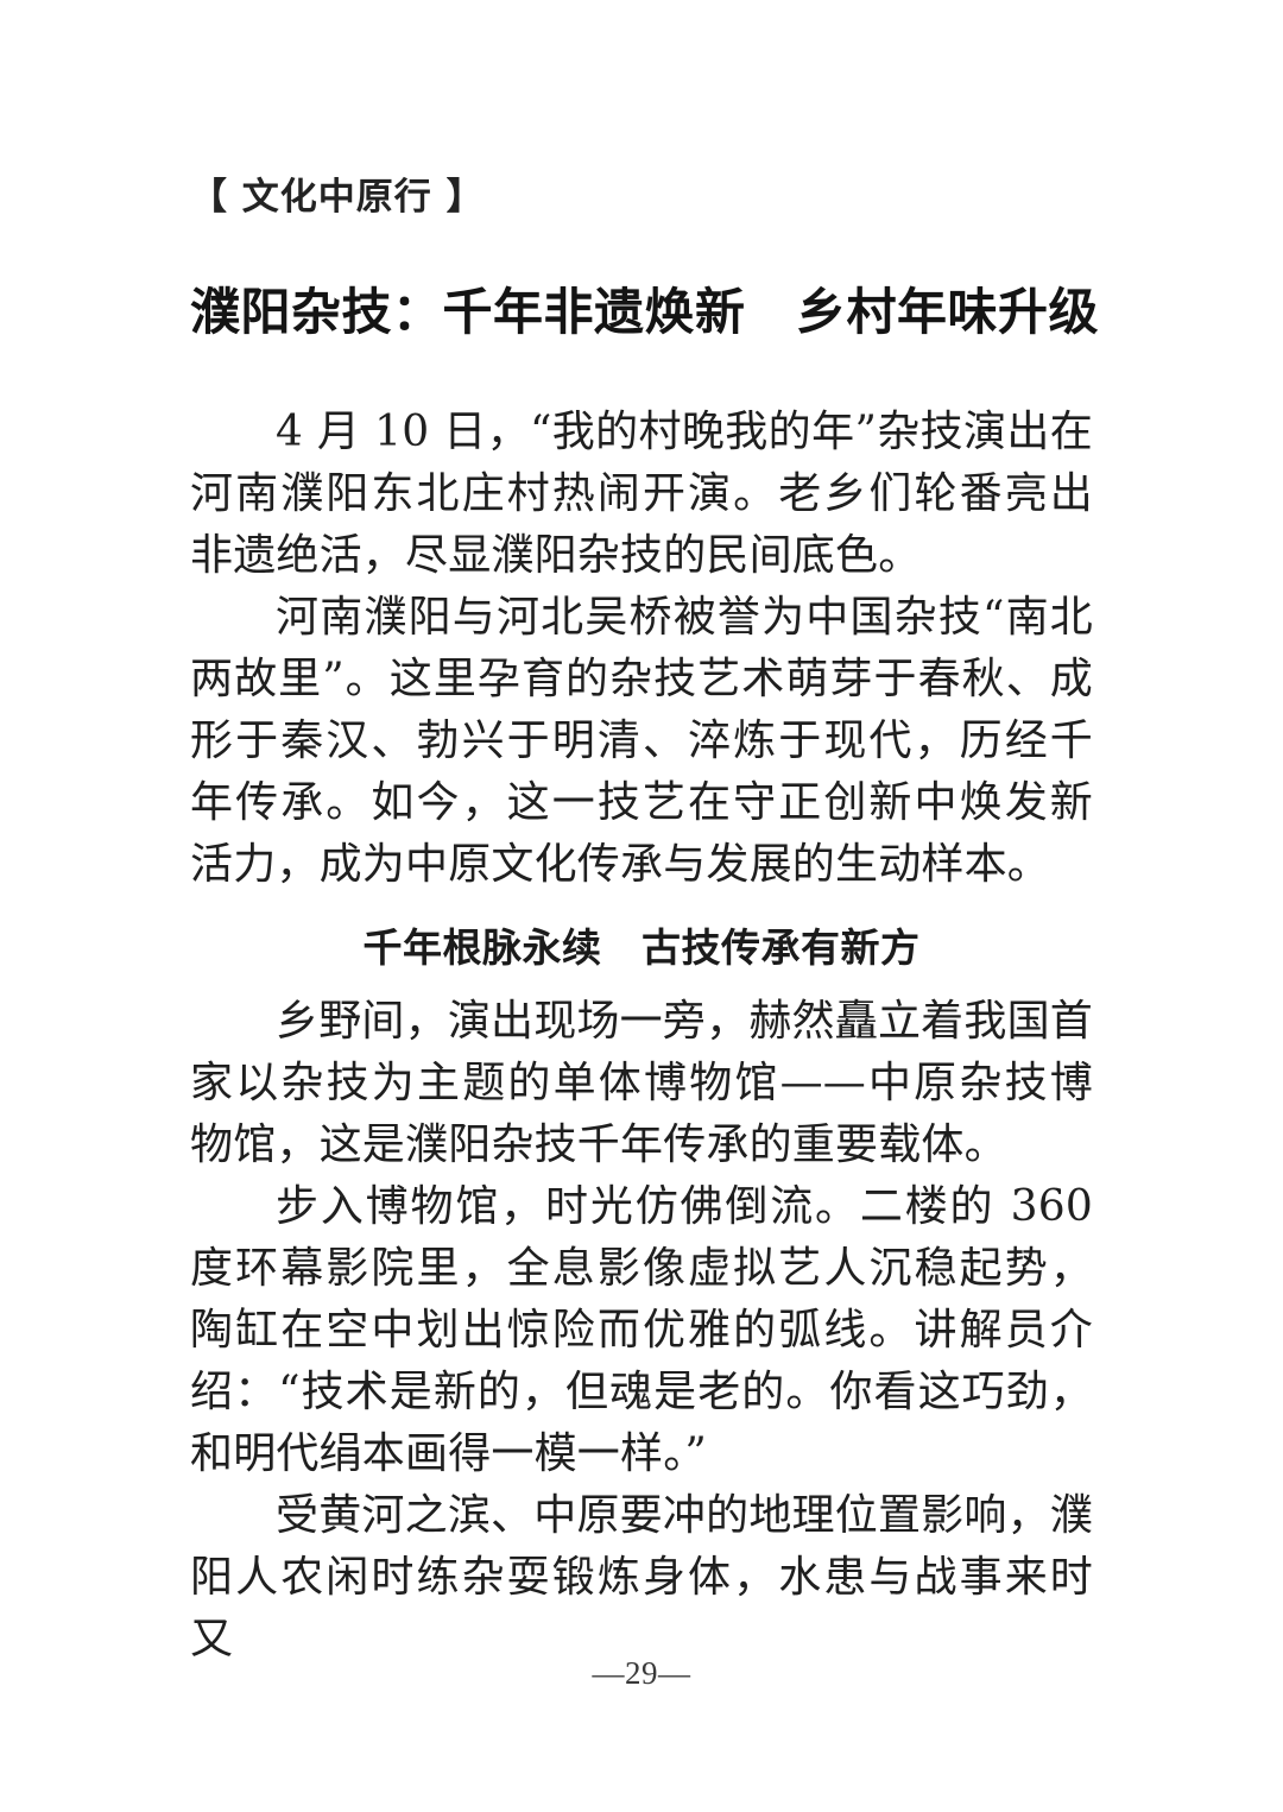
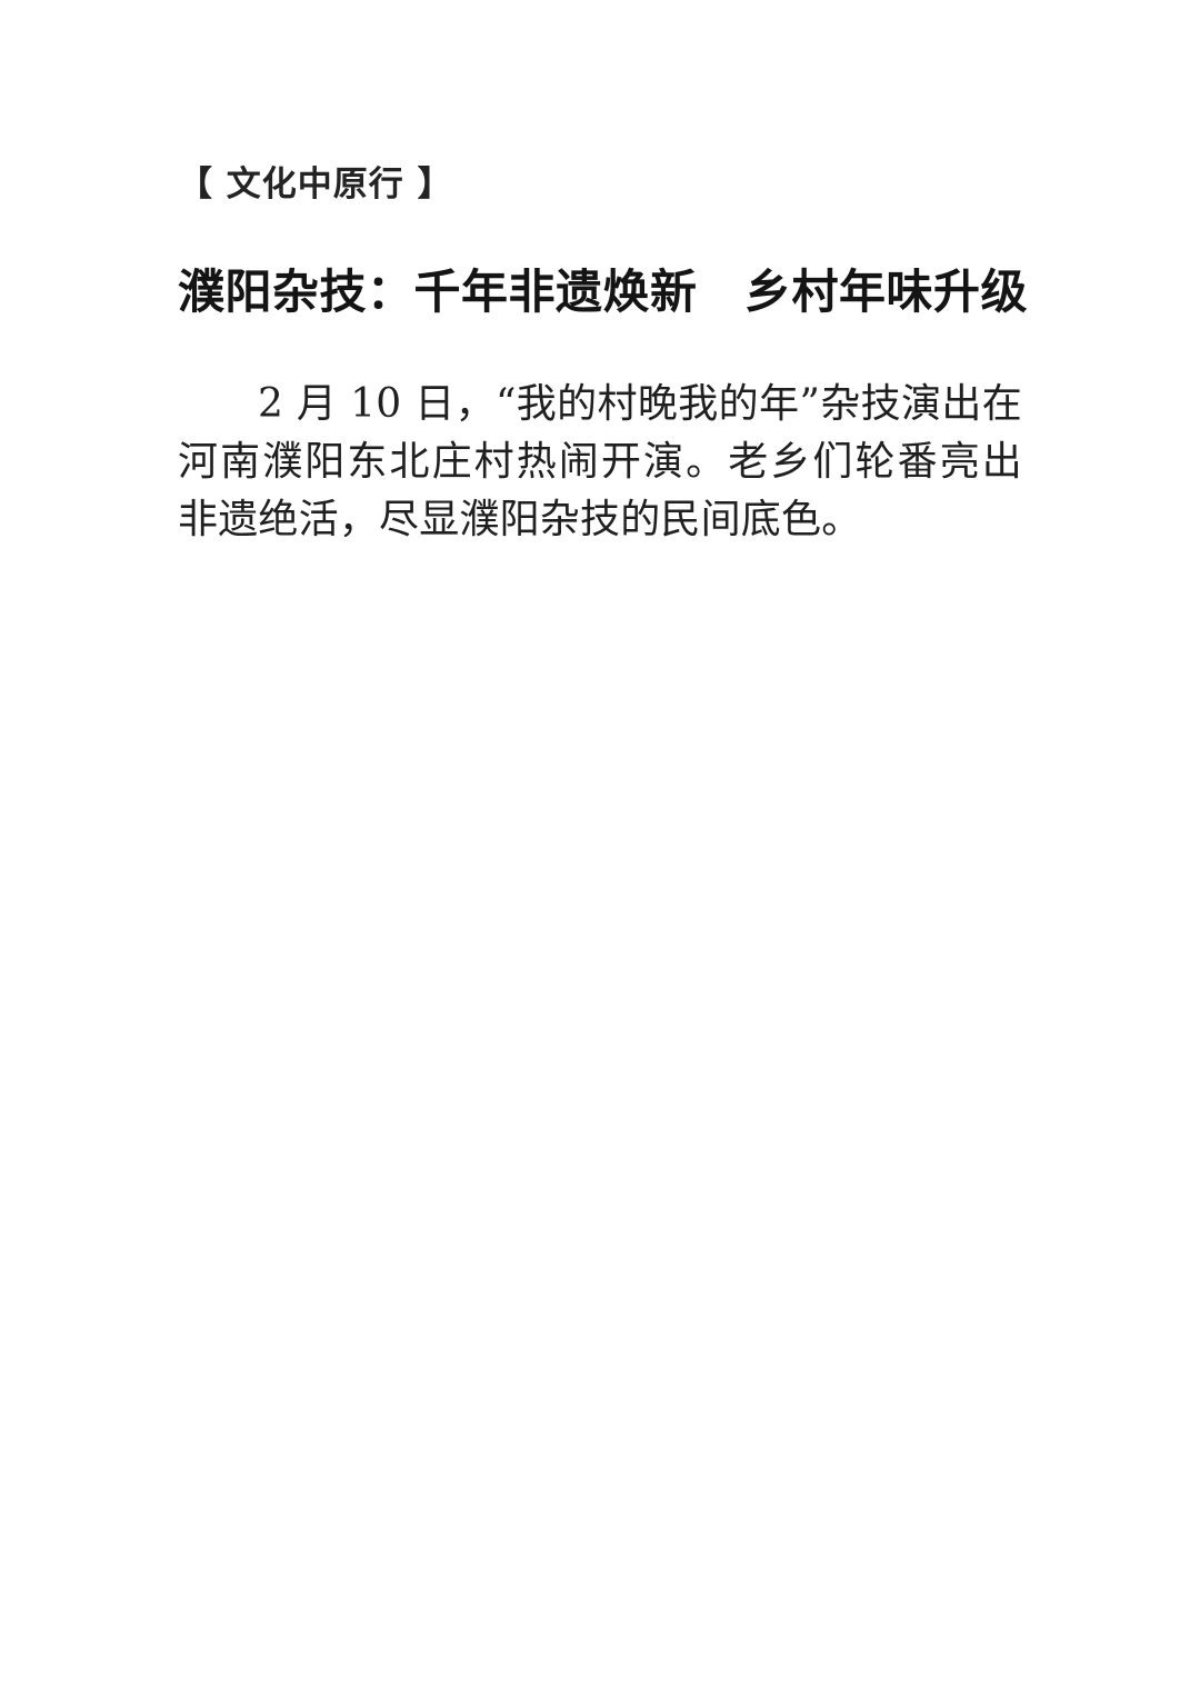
  【 文化中原行 】
  濮阳杂技：千年非遗焕新 乡村年味升级
- 4 月 10 日，“我的村晚我的年”杂技演出在河南濮阳东北庄村热闹开演。老乡们轮番亮出非遗绝活，尽显濮阳杂技的民间底色。
+ 2 月 10 日，“我的村晚我的年”杂技演出在河南濮阳东北庄村热闹开演。老乡们轮番亮出非遗绝活，尽显濮阳杂技的民间底色。
- 河南濮阳与河北吴桥被誉为中国杂技“南北两故里”。这里孕育的杂技艺术萌芽于春秋、成形于秦汉、勃兴于明清、淬炼于现代，历经千年传承。如今，这一技艺在守正创新中焕发新活力，成为中原文化传承与发展的生动样本。
- 千年根脉永续 古技传承有新方
- 乡野间，演出现场一旁，赫然矗立着我国首家以杂技为主题的单体博物馆——中原杂技博物馆，这是濮阳杂技千年传承的重要载体。
- 步入博物馆，时光仿佛倒流。二楼的 360 度环幕影院里，全息影像虚拟艺人沉稳起势，陶缸在空中划出惊险而优雅的弧线。讲解员介绍：“技术是新的，但魂是老的。你看这巧劲，和明代绢本画得一模一样。”
- 受黄河之滨、中原要冲的地理位置影响，濮阳人农闲时练杂耍锻炼身体，水患与战事来时又
- —29—
